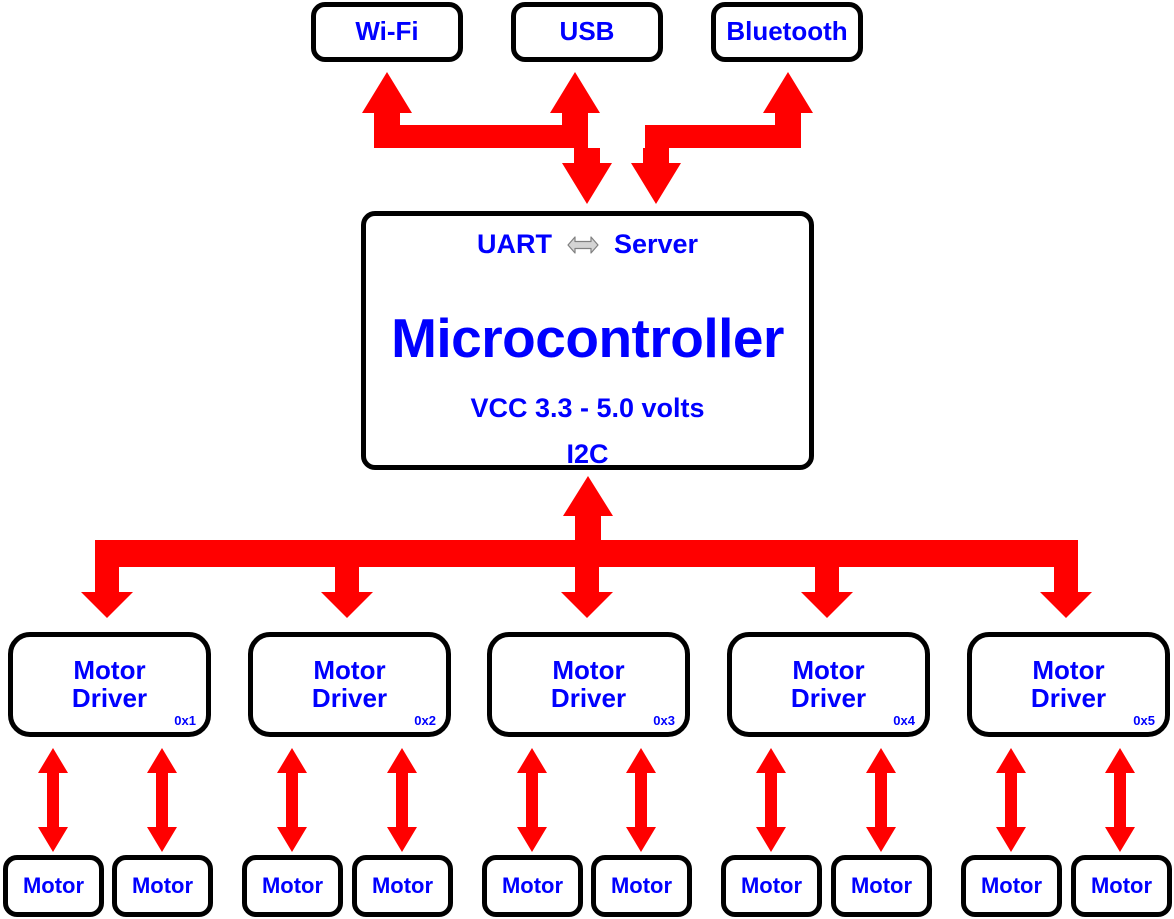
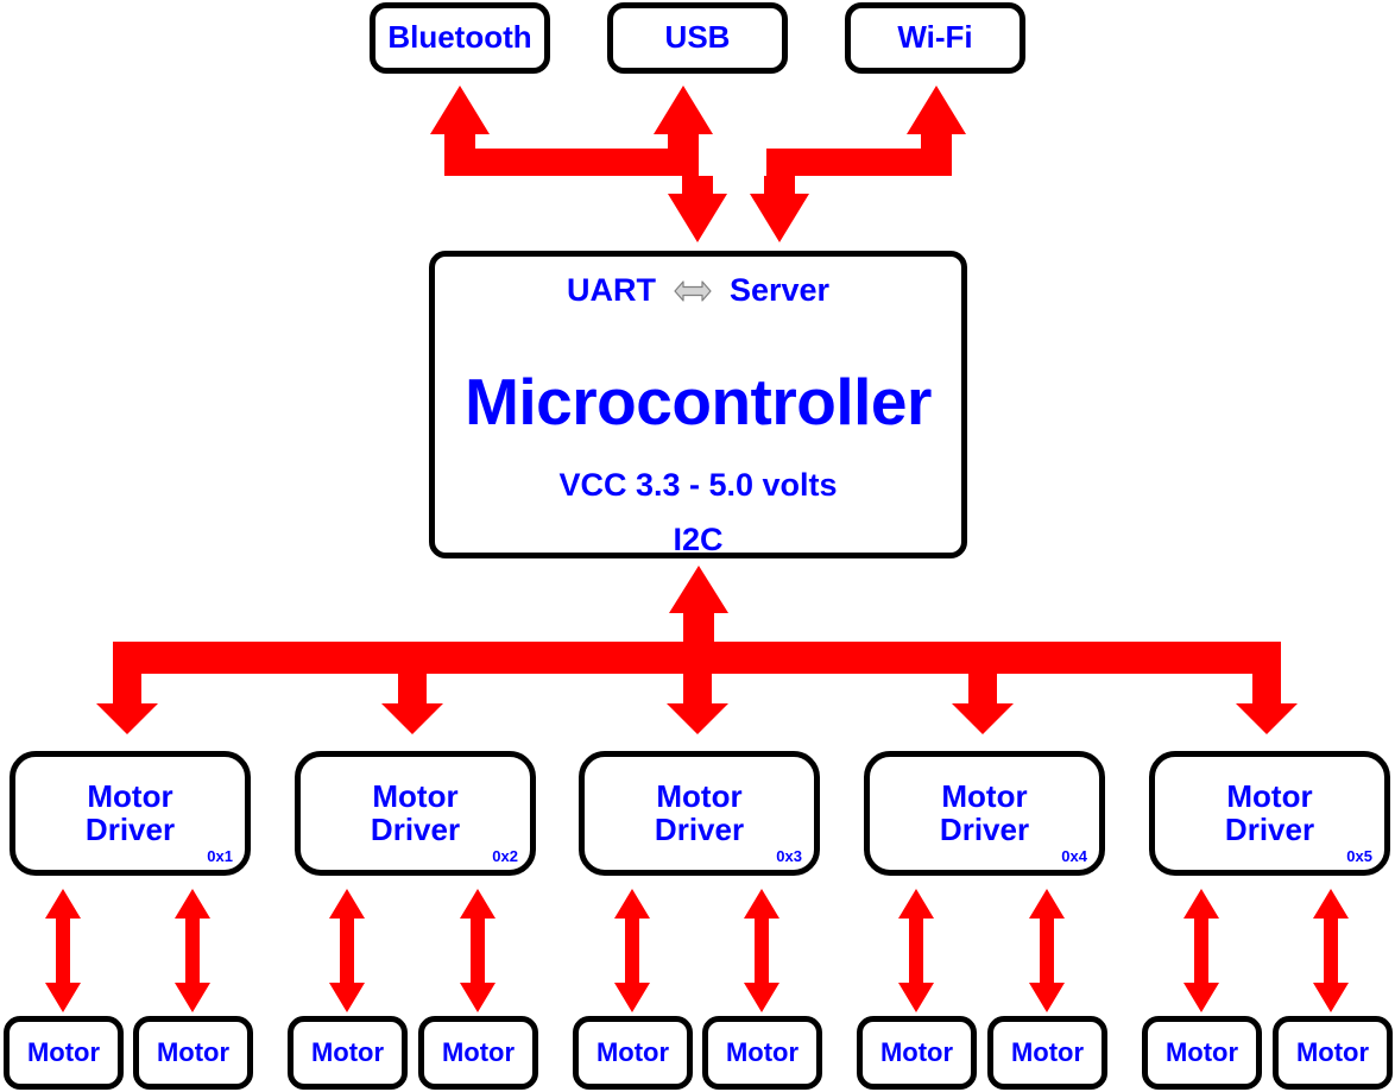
- Wi-Fi
+ Bluetooth
  USB
- Bluetooth
+ Wi-Fi
  UART
  Server
  Microcontroller
  VCC 3.3 - 5.0 volts
  I2C
  Motor
  Driver
  0x1
  Motor
  Driver
  0x2
  Motor
  Driver
  0x3
  Motor
  Driver
  0x4
  Motor
  Driver
  0x5
  Motor
  Motor
  Motor
  Motor
  Motor
  Motor
  Motor
  Motor
  Motor
  Motor
